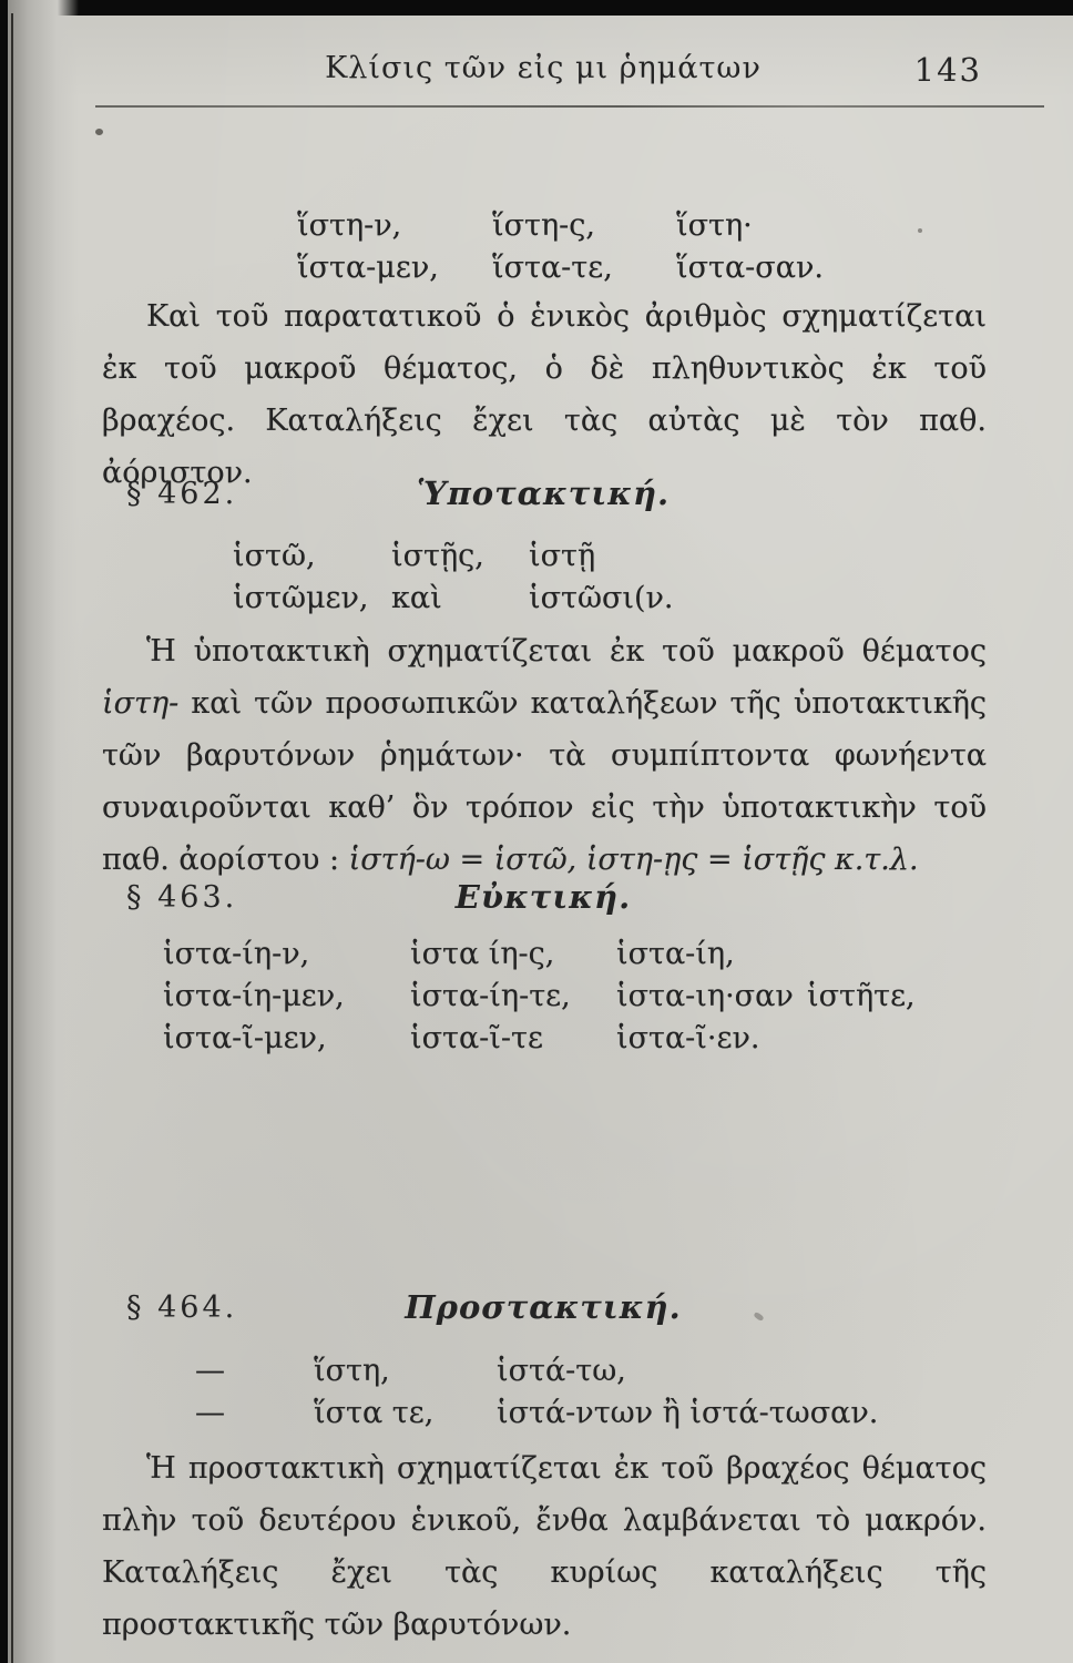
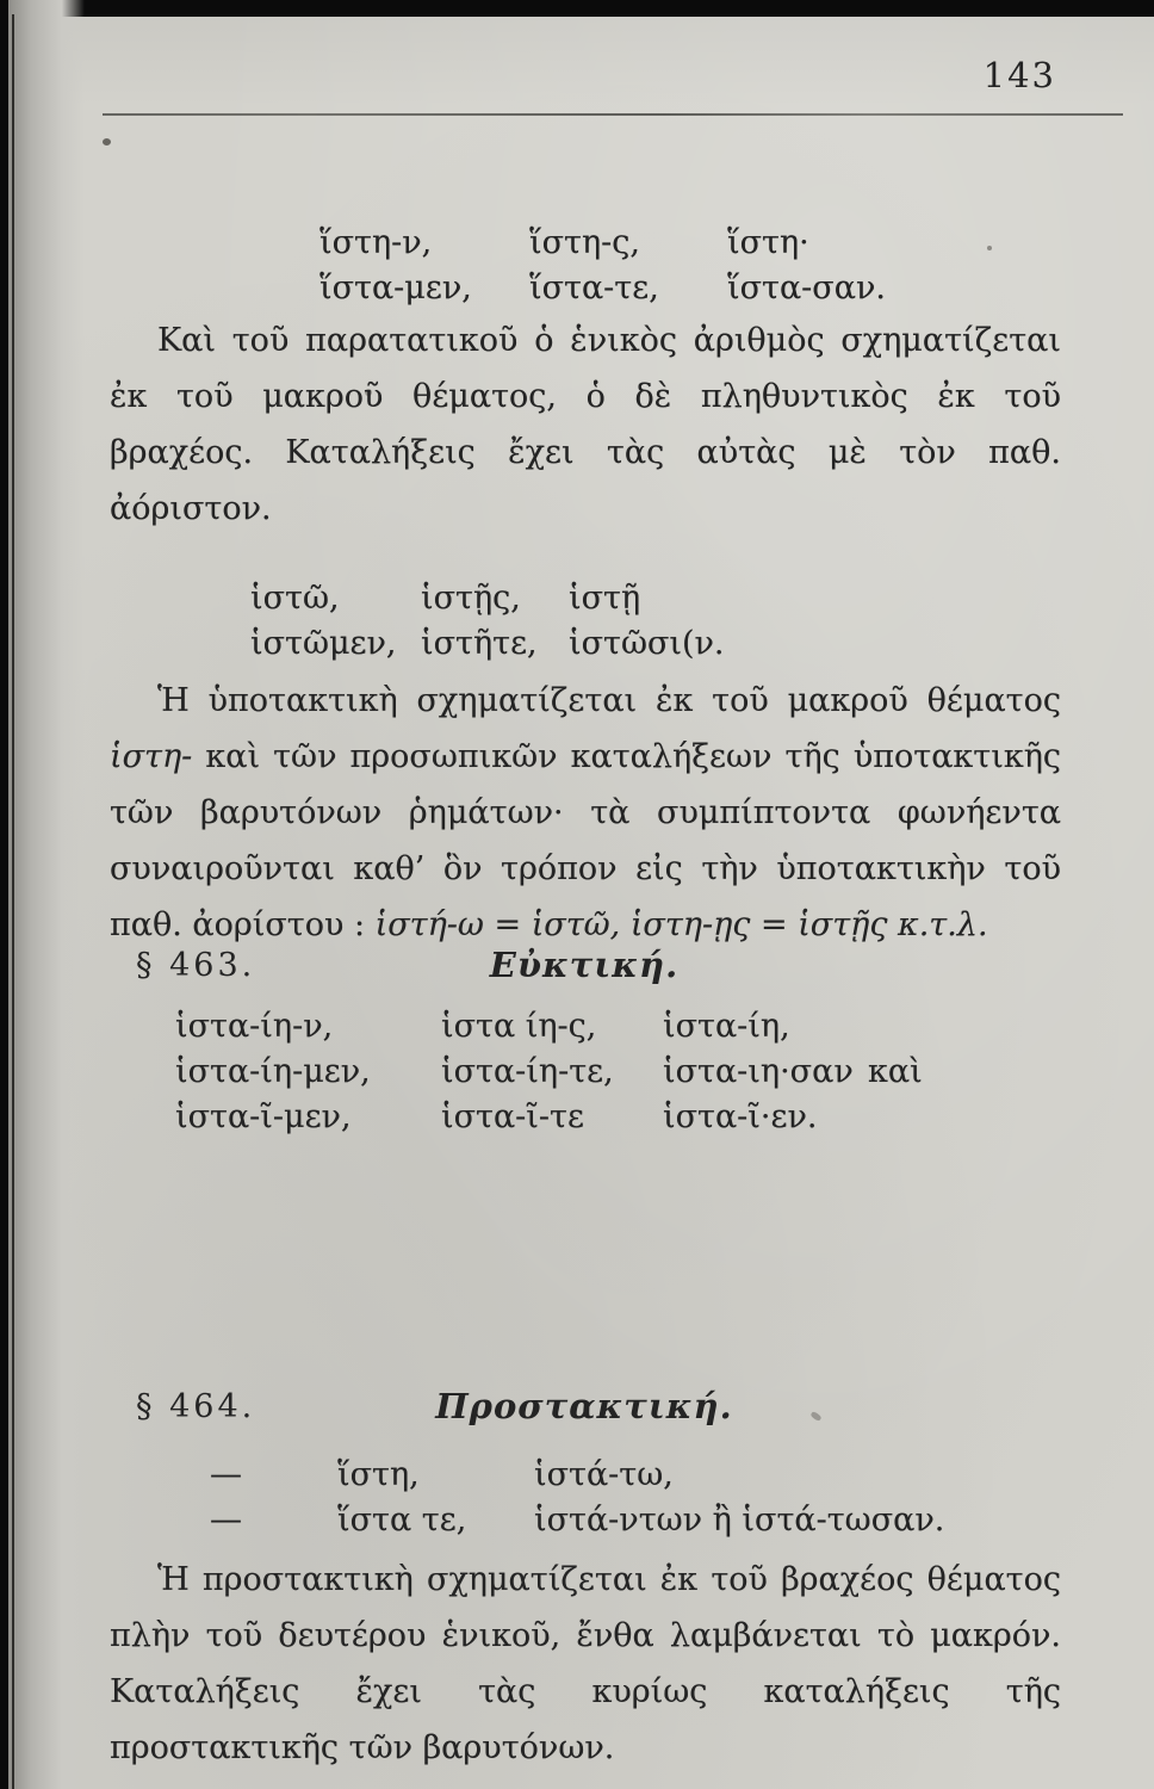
- Κλίσις τῶν εἰς μι ῥημάτων
  143
  ἵστη-ν,
  ἵστη-ς,
  ἵστη·
  ἵστα-μεν,
  ἵστα-τε,
  ἵστα-σαν.
  Καὶ τοῦ παρατατικοῦ ὁ ἑνικὸς ἀριθμὸς σχηματίζεται ἐκ τοῦ μακροῦ θέματος, ὁ δὲ πληθυντικὸς ἐκ τοῦ βραχέος. Καταλήξεις ἔχει τὰς αὐτὰς μὲ τὸν παθ. ἀόριστον.
- § 462.
- Ὑποτακτική.
  ἱστῶ,
  ἱστῇς,
  ἱστῇ
  ἱστῶμεν,
- καὶ
+ ἱστῆτε,
  ἱστῶσι(ν.
  Ἡ ὑποτακτικὴ σχηματίζεται ἐκ τοῦ μακροῦ θέματος ἱστη- καὶ τῶν προσωπικῶν καταλήξεων τῆς ὑποτακτικῆς τῶν βαρυτόνων ῥημάτων· τὰ συμπίπτοντα φωνήεντα συναιροῦνται καθ’ ὃν τρόπον εἰς τὴν ὑποτακτικὴν τοῦ παθ. ἀορίστου : ἱστή-ω = ἱστῶ, ἱστη-ῃς = ἱστῇς κ.τ.λ.
  § 463.
  Εὐκτική.
  ἱστα-ίη-ν,
  ἱστα ίη-ς,
  ἱστα-ίη,
  ἱστα-ίη-μεν,
  ἱστα-ίη-τε,
  ἱστα-ιη·σαν
- ἱστῆτε,
+ καὶ
  ἱστα-ῖ-μεν,
  ἱστα-ῖ-τε
  ἱστα-ῖ·εν.
  § 464.
  Προστακτική.
  —
  ἵστη,
  ἱστά-τω,
  —
  ἵστα τε,
  ἱστά-ντων ἢ ἱστά-τωσαν.
  Ἡ προστακτικὴ σχηματίζεται ἐκ τοῦ βραχέος θέματος πλὴν τοῦ δευτέρου ἑνικοῦ, ἔνθα λαμβάνεται τὸ μακρόν. Καταλήξεις ἔχει τὰς κυρίως καταλήξεις τῆς προστακτικῆς τῶν βαρυτόνων.
